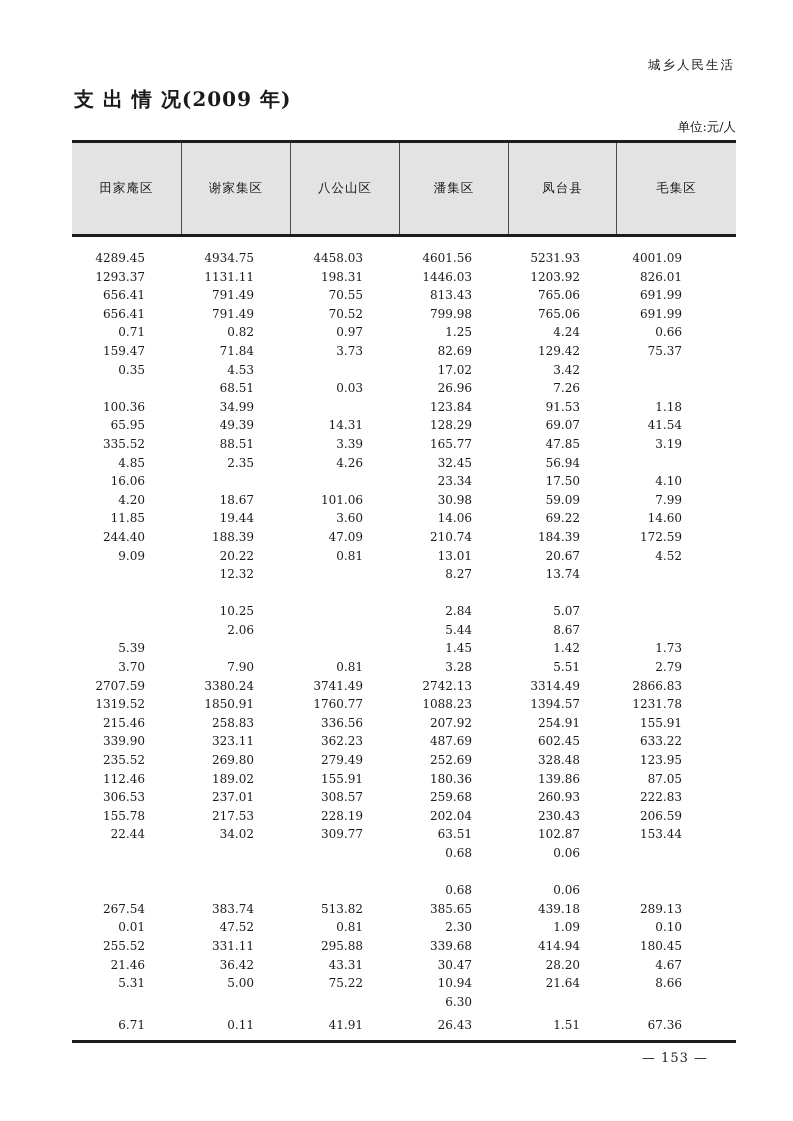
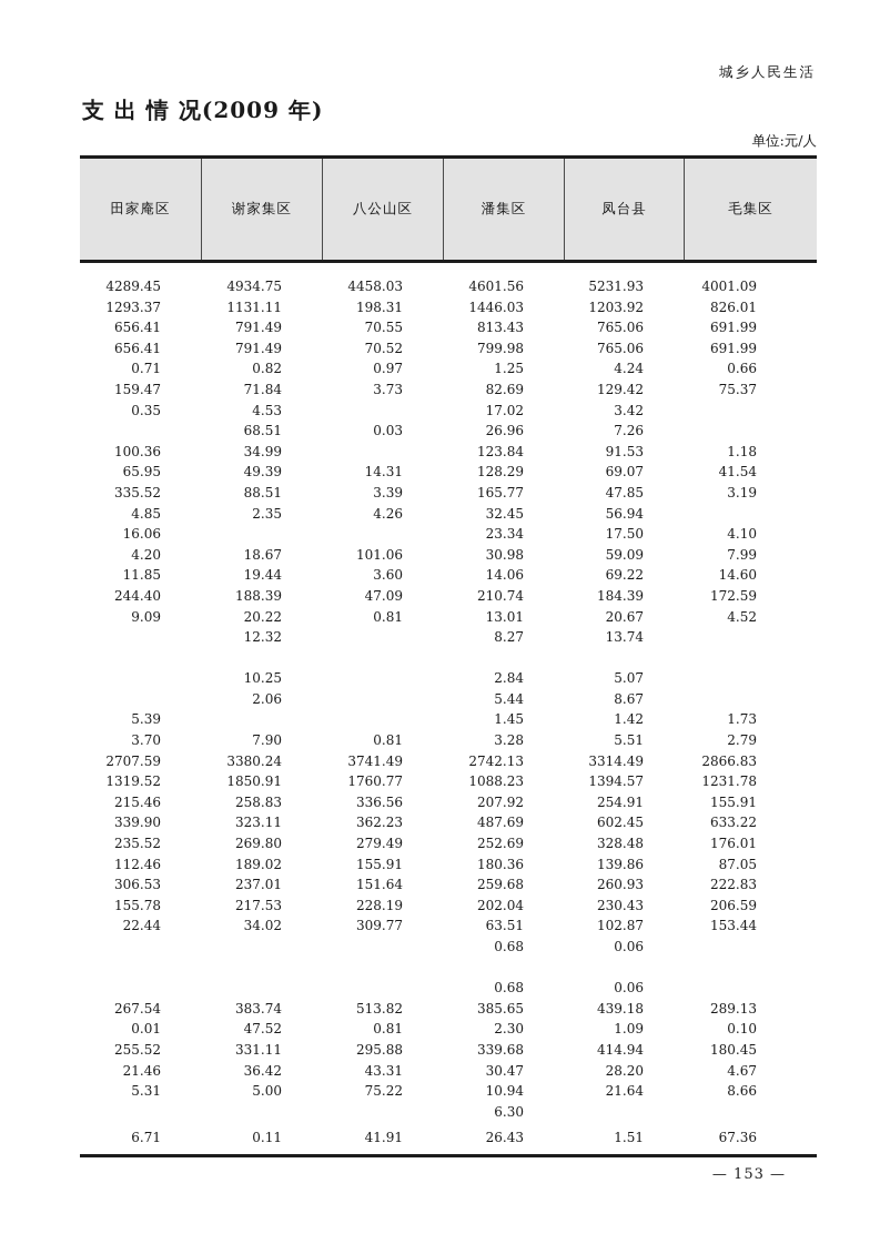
  城乡人民生活
  支 出 情 况(2009 年)
  单位:元/人
  田家庵区
  谢家集区
  八公山区
  潘集区
  凤台县
  毛集区
  4289.45
  4934.75
  4458.03
  4601.56
  5231.93
  4001.09
  1293.37
  1131.11
  198.31
  1446.03
  1203.92
  826.01
  656.41
  791.49
  70.55
  813.43
  765.06
  691.99
  656.41
  791.49
  70.52
  799.98
  765.06
  691.99
  0.71
  0.82
  0.97
  1.25
  4.24
  0.66
  159.47
  71.84
  3.73
  82.69
  129.42
  75.37
  0.35
  4.53
  17.02
  3.42
  68.51
  0.03
  26.96
  7.26
  100.36
  34.99
  123.84
  91.53
  1.18
  65.95
  49.39
  14.31
  128.29
  69.07
  41.54
  335.52
  88.51
  3.39
  165.77
  47.85
  3.19
  4.85
  2.35
  4.26
  32.45
  56.94
  16.06
  23.34
  17.50
  4.10
  4.20
  18.67
  101.06
  30.98
  59.09
  7.99
  11.85
  19.44
  3.60
  14.06
  69.22
  14.60
  244.40
  188.39
  47.09
  210.74
  184.39
  172.59
  9.09
  20.22
  0.81
  13.01
  20.67
  4.52
  12.32
  8.27
  13.74
  10.25
  2.84
  5.07
  2.06
  5.44
  8.67
  5.39
  1.45
  1.42
  1.73
  3.70
  7.90
  0.81
  3.28
  5.51
  2.79
  2707.59
  3380.24
  3741.49
  2742.13
  3314.49
  2866.83
  1319.52
  1850.91
  1760.77
  1088.23
  1394.57
  1231.78
  215.46
  258.83
  336.56
  207.92
  254.91
  155.91
  339.90
  323.11
  362.23
  487.69
  602.45
  633.22
  235.52
  269.80
  279.49
  252.69
  328.48
- 123.95
+ 176.01
  112.46
  189.02
  155.91
  180.36
  139.86
  87.05
  306.53
  237.01
- 308.57
+ 151.64
  259.68
  260.93
  222.83
  155.78
  217.53
  228.19
  202.04
  230.43
  206.59
  22.44
  34.02
  309.77
  63.51
  102.87
  153.44
  0.68
  0.06
  0.68
  0.06
  267.54
  383.74
  513.82
  385.65
  439.18
  289.13
  0.01
  47.52
  0.81
  2.30
  1.09
  0.10
  255.52
  331.11
  295.88
  339.68
  414.94
  180.45
  21.46
  36.42
  43.31
  30.47
  28.20
  4.67
  5.31
  5.00
  75.22
  10.94
  21.64
  8.66
  6.30
  6.71
  0.11
  41.91
  26.43
  1.51
  67.36
  — 153 —
